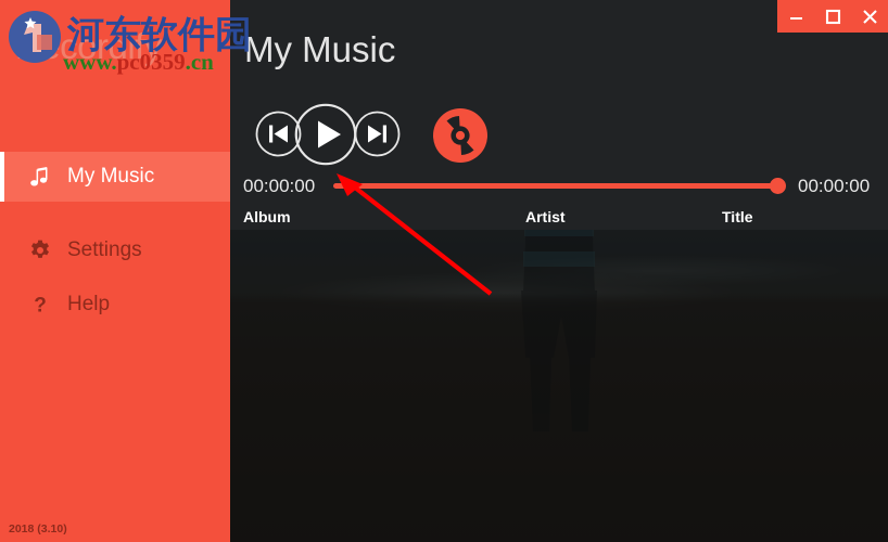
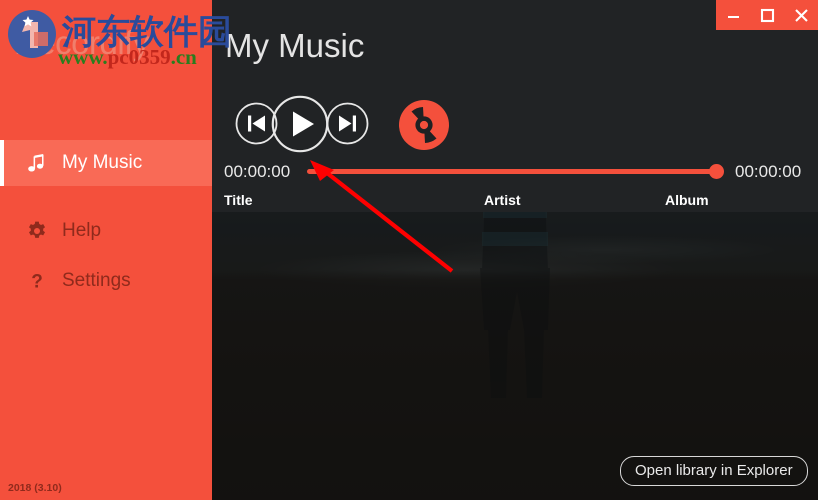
  cordify
  My Music
- Settings
+ Help
  ?
- Help
+ Settings
  2018 (3.10)
  My Music
  00:00:00
  00:00:00
- Album
+ Title
  Artist
- Title
+ Album
+ Open library in Explorer
  河东软件园
  www.pc0359.cn
